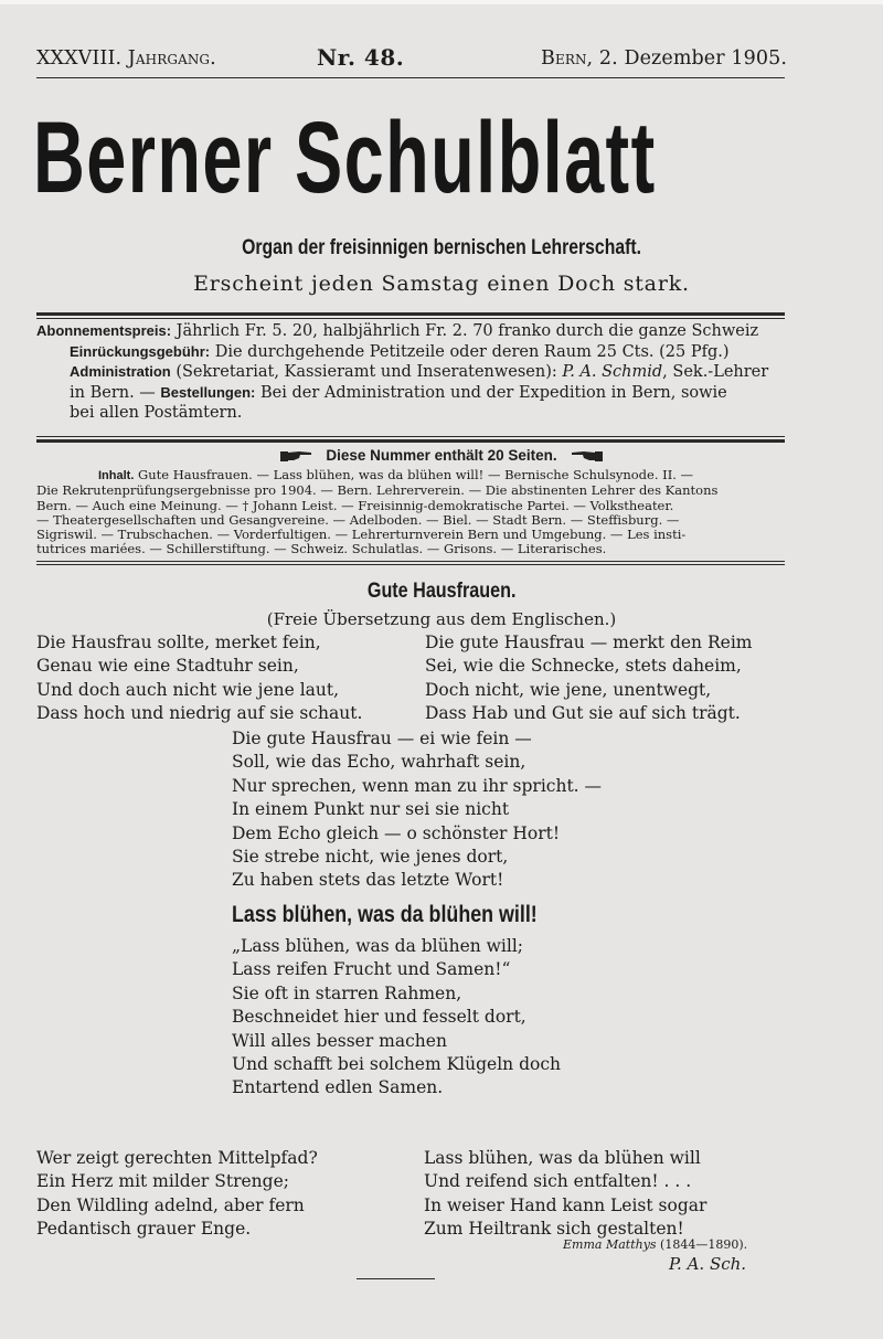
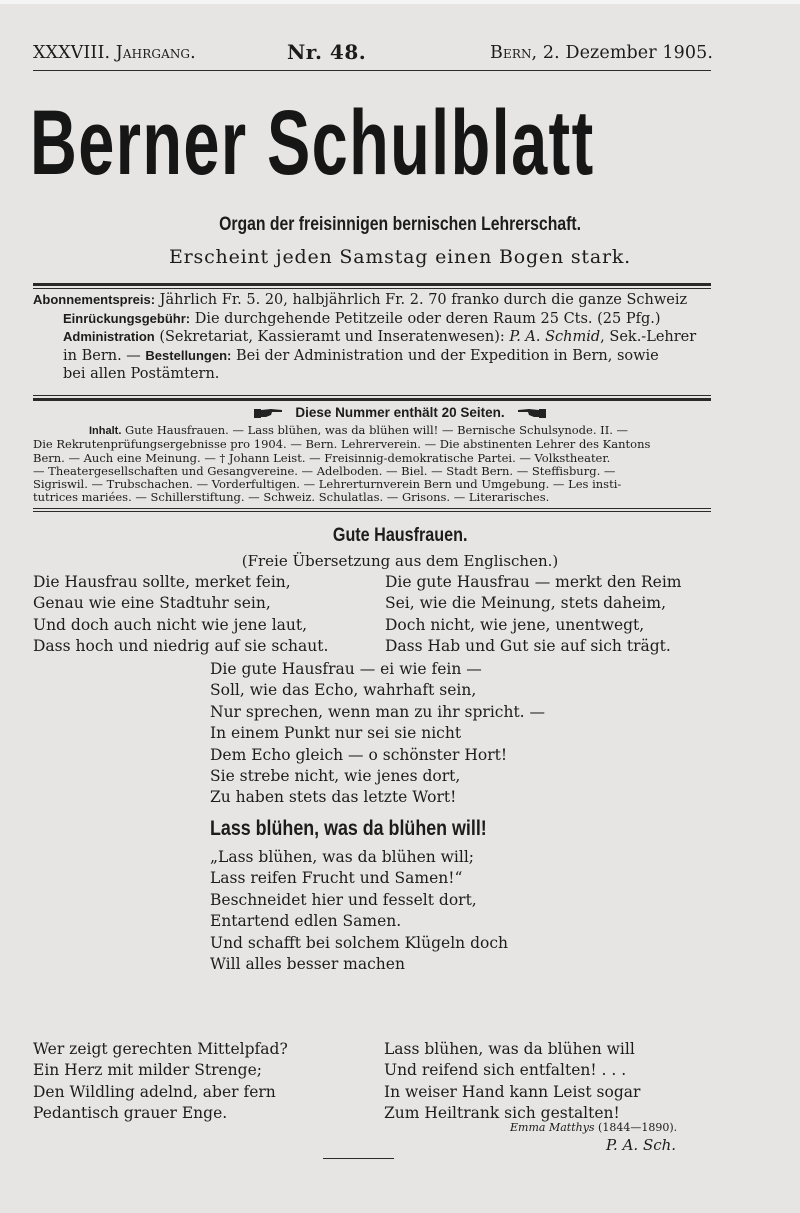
  XXXVIII. Jahrgang.
  Nr. 48.
  Bern, 2. Dezember 1905.
  Berner Schulblatt
  Organ der freisinnigen bernischen Lehrerschaft.
- Erscheint jeden Samstag einen Doch stark.
+ Erscheint jeden Samstag einen Bogen stark.
  Abonnementspreis: Jährlich Fr. 5. 20, halbjährlich Fr. 2. 70 franko durch die ganze Schweiz
  Einrückungsgebühr: Die durchgehende Petitzeile oder deren Raum 25 Cts. (25 Pfg.)
  Administration (Sekretariat, Kassieramt und Inseratenwesen): P. A. Schmid, Sek.-Lehrer
  in Bern. — Bestellungen: Bei der Administration und der Expedition in Bern, sowie
  bei allen Postämtern.
  Diese Nummer enthält 20 Seiten.
  Inhalt. Gute Hausfrauen. — Lass blühen, was da blühen will! — Bernische Schulsynode. II. —
  Die Rekrutenprüfungsergebnisse pro 1904. — Bern. Lehrerverein. — Die abstinenten Lehrer des Kantons
  Bern. — Auch eine Meinung. — † Johann Leist. — Freisinnig-demokratische Partei. — Volkstheater.
  — Theatergesellschaften und Gesangvereine. — Adelboden. — Biel. — Stadt Bern. — Steffisburg. —
  Sigriswil. — Trubschachen. — Vorderfultigen. — Lehrerturnverein Bern und Umgebung. — Les insti-
  tutrices mariées. — Schillerstiftung. — Schweiz. Schulatlas. — Grisons. — Literarisches.
  Gute Hausfrauen.
  (Freie Übersetzung aus dem Englischen.)
  Die Hausfrau sollte, merket fein,
  Genau wie eine Stadtuhr sein,
  Und doch auch nicht wie jene laut,
  Dass hoch und niedrig auf sie schaut.
  Die gute Hausfrau — merkt den Reim
- Sei, wie die Schnecke, stets daheim,
+ Sei, wie die Meinung, stets daheim,
  Doch nicht, wie jene, unentwegt,
  Dass Hab und Gut sie auf sich trägt.
  Die gute Hausfrau — ei wie fein —
  Soll, wie das Echo, wahrhaft sein,
  Nur sprechen, wenn man zu ihr spricht. —
  In einem Punkt nur sei sie nicht
  Dem Echo gleich — o schönster Hort!
  Sie strebe nicht, wie jenes dort,
  Zu haben stets das letzte Wort!
  Lass blühen, was da blühen will!
  „Lass blühen, was da blühen will;
  Lass reifen Frucht und Samen!“
- Sie oft in starren Rahmen,
  Beschneidet hier und fesselt dort,
- Will alles besser machen
+ Entartend edlen Samen.
  Und schafft bei solchem Klügeln doch
- Entartend edlen Samen.
+ Will alles besser machen
  Wer zeigt gerechten Mittelpfad?
  Ein Herz mit milder Strenge;
  Den Wildling adelnd, aber fern
  Pedantisch grauer Enge.
  Lass blühen, was da blühen will
  Und reifend sich entfalten! . . .
  In weiser Hand kann Leist sogar
  Zum Heiltrank sich gestalten!
  Emma Matthys (1844—1890).
  P. A. Sch.
